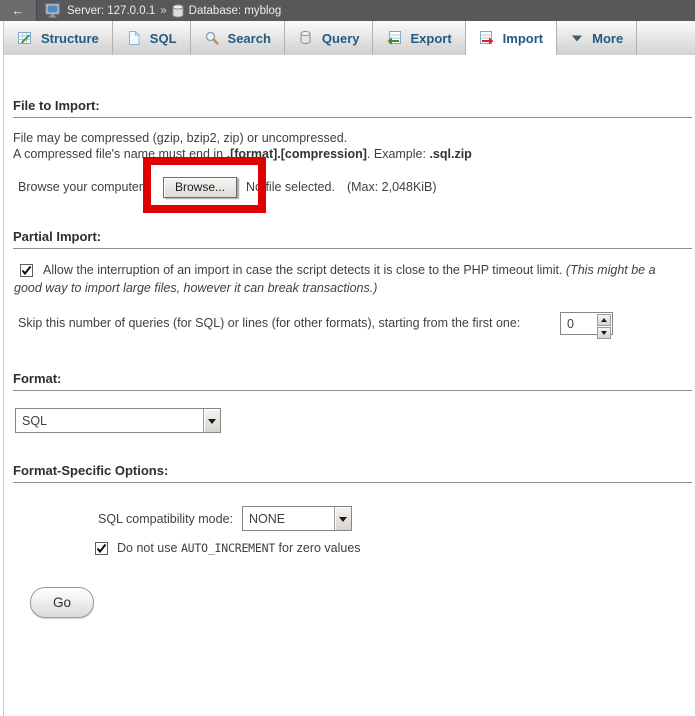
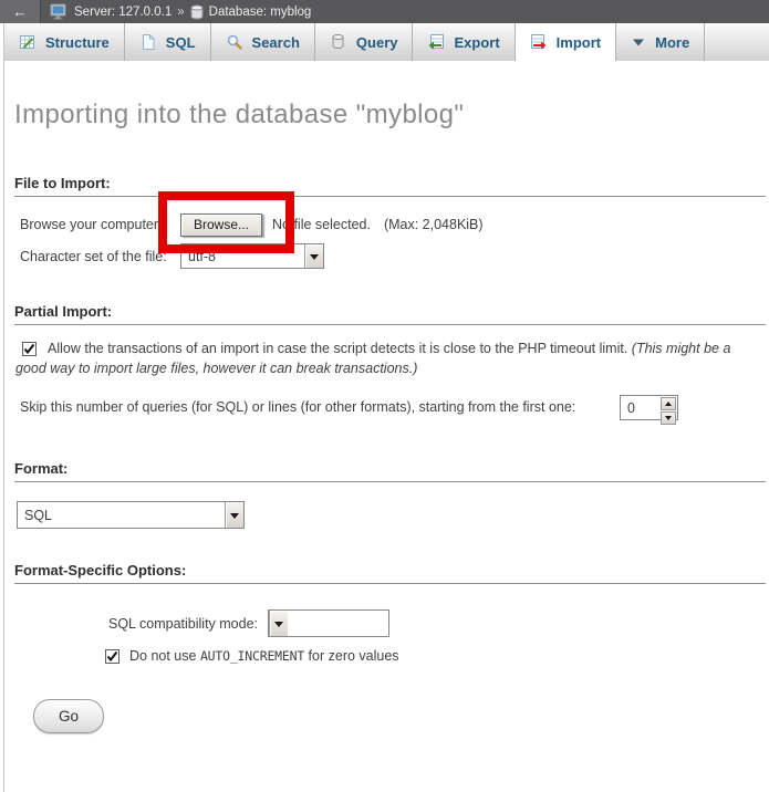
  ←
  Server: 127.0.0.1
  »
  Database: myblog
  Structure
  SQL
  Search
  Query
  Export
  Import
  More
+ Importing into the database "myblog"
  File to Import:
- File may be compressed (gzip, bzip2, zip) or uncompressed.
- A compressed file's name must end in .[format].[compression]. Example: .sql.zip
  Browse your computer:
  Browse...
  No file selected.
  (Max: 2,048KiB)
+ Character set of the file:
+ utf-8
  Partial Import:
- Allow the interruption of an import in case the script detects it is close to the PHP timeout limit. (This might be a good way to import large files, however it can break transactions.)
+ Allow the transactions of an import in case the script detects it is close to the PHP timeout limit. (This might be a good way to import large files, however it can break transactions.)
  Skip this number of queries (for SQL) or lines (for other formats), starting from the first one:
  0
  Format:
  SQL
  Format-Specific Options:
  SQL compatibility mode:
- NONE
  Do not use AUTO_INCREMENT for zero values
  Go
